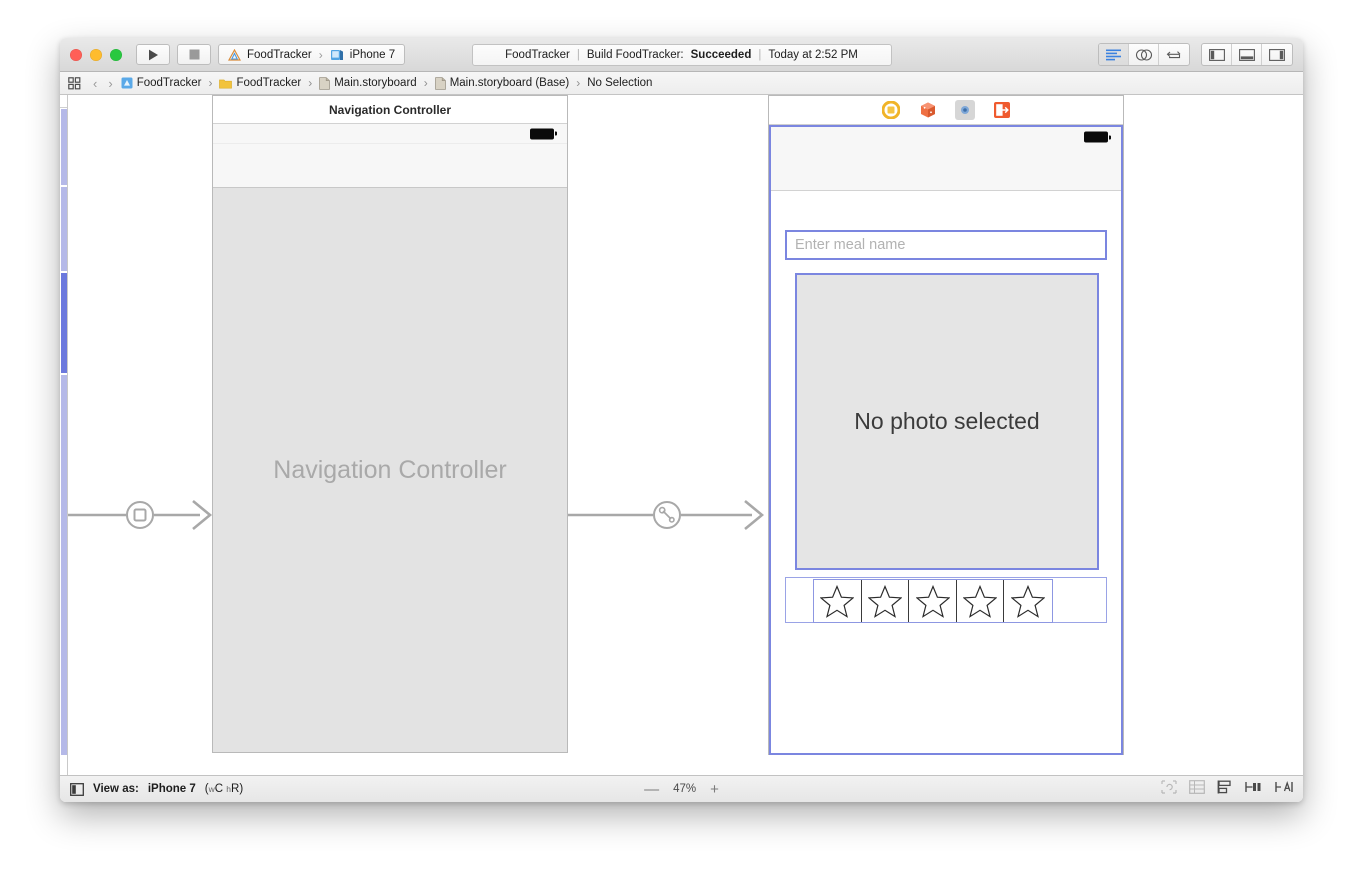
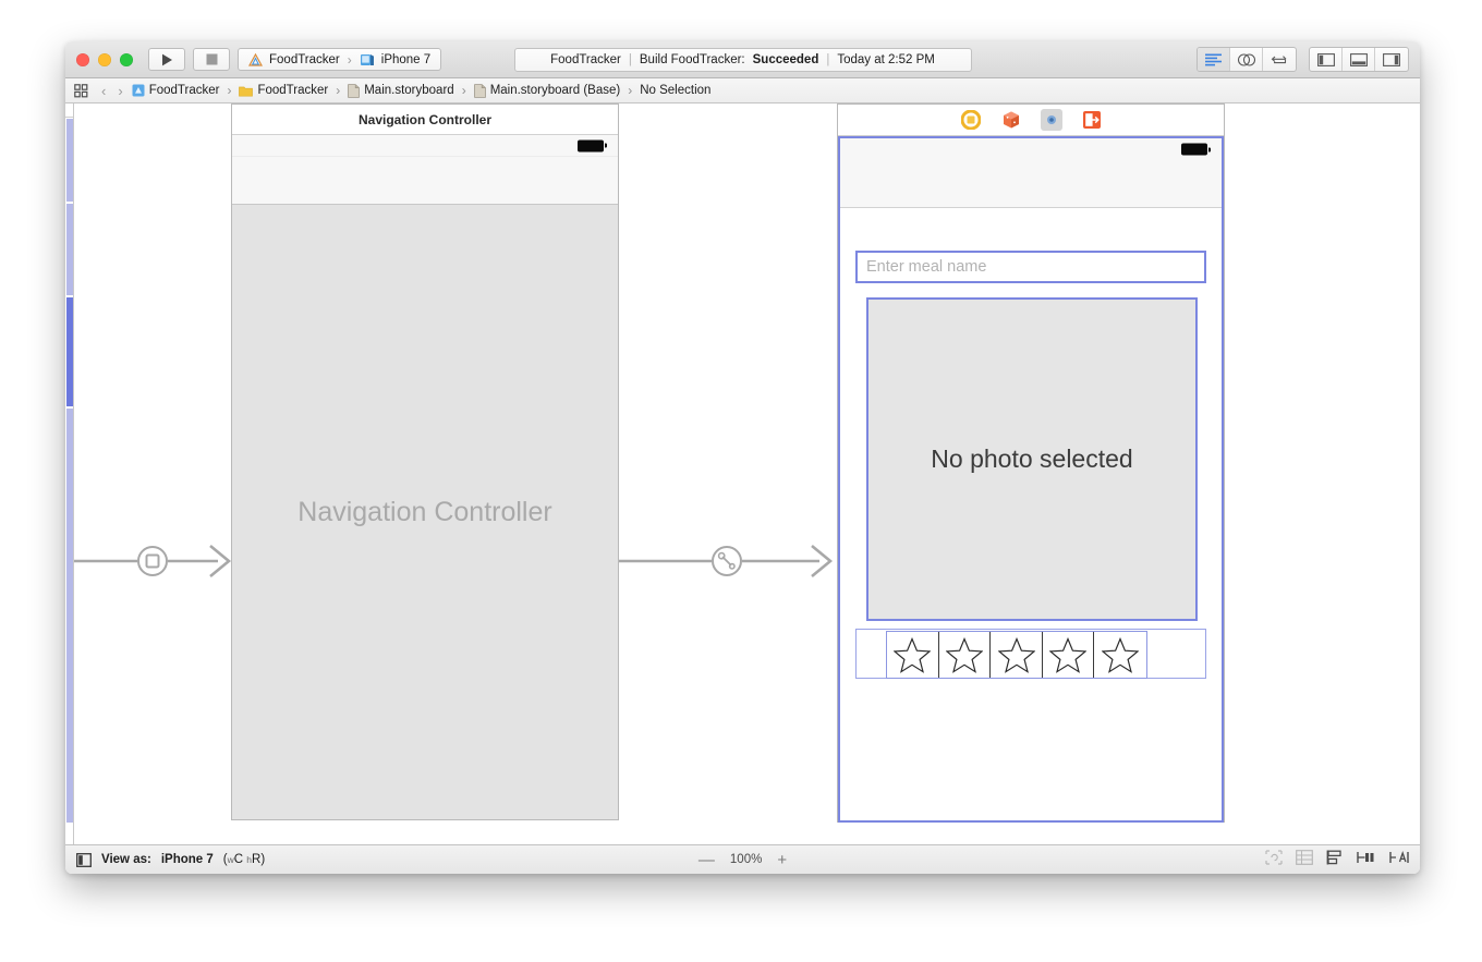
  FoodTracker
  ›
  iPhone 7
  FoodTracker
  |
  Build FoodTracker:
  Succeeded
  |
  Today at 2:52 PM
  ‹
  ›
  FoodTracker
  ›
  FoodTracker
  ›
  Main.storyboard
  ›
  Main.storyboard (Base)
  ›
  No Selection
  Navigation Controller
  Navigation Controller
  Enter meal name
  No photo selected
  View as:
  iPhone 7
  (wC hR)
  —
- 47%
+ 100%
  +
